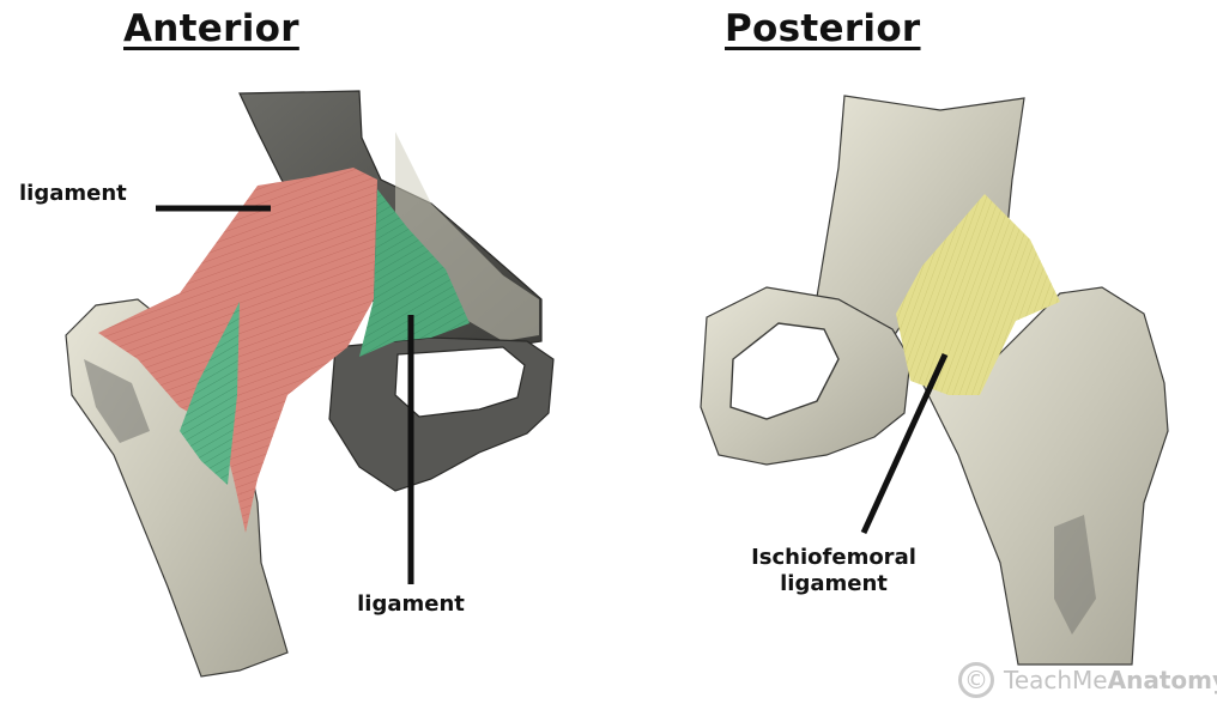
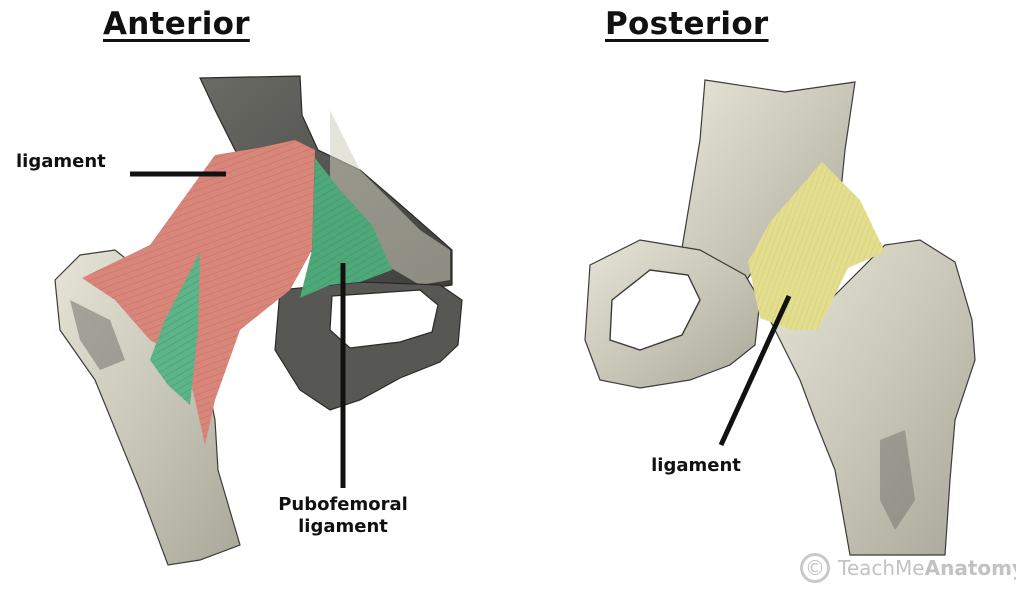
  Anterior
  Posterior
  ligament
+ Pubofemoral
  ligament
- Ischiofemoral
  ligament
  ©
  TeachMe
  Anatom
